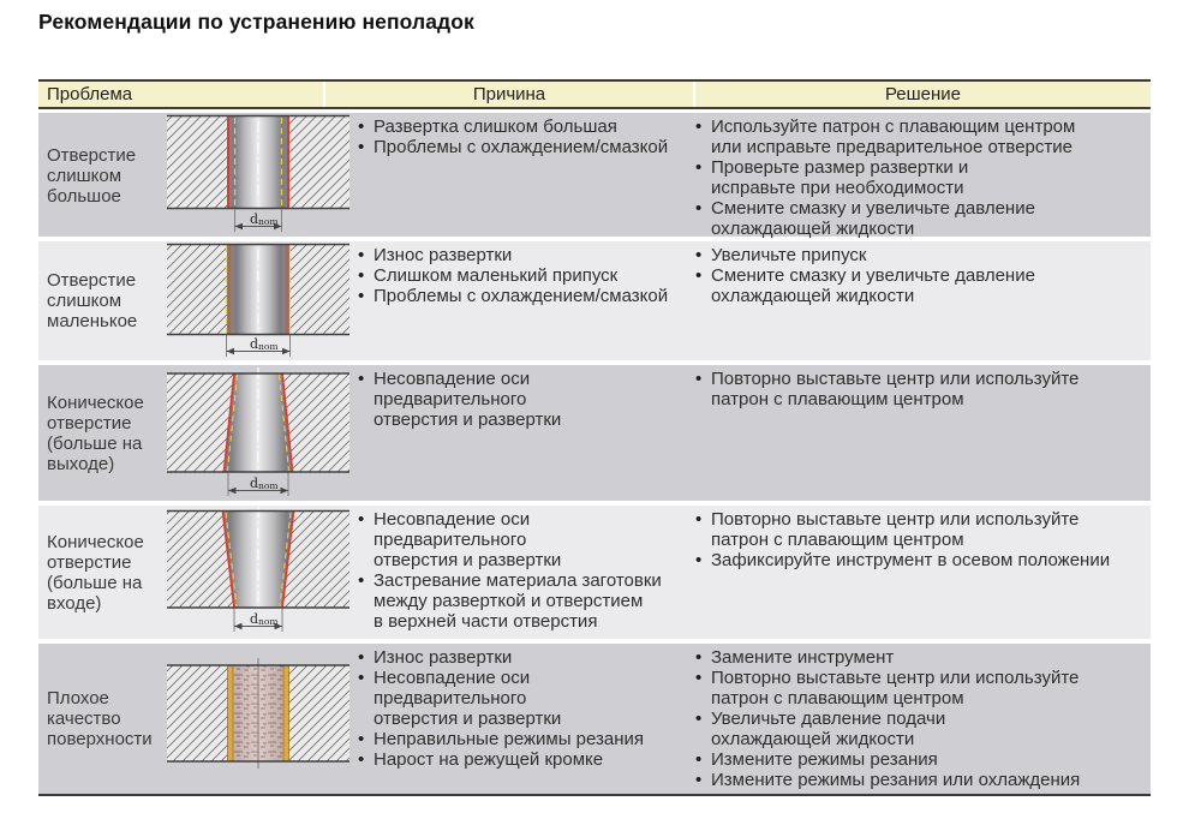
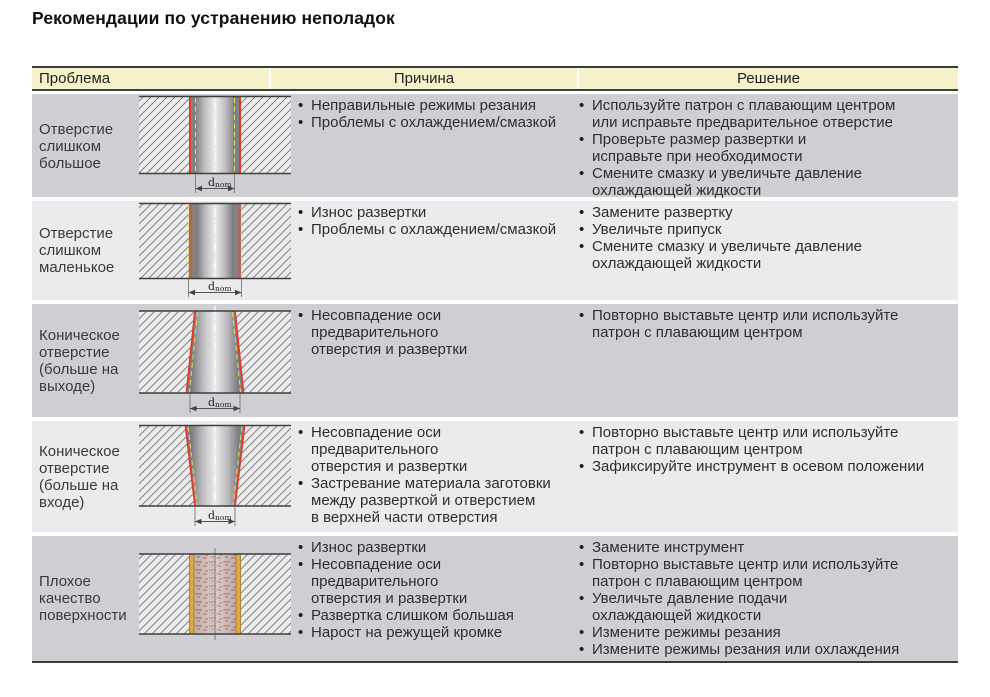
  Рекомендации по устранению неполадок
  Проблема
  Причина
  Решение
  Отверстие
  слишком
  большое
  dnom
- Развертка слишком большая
+ Неправильные режимы резания
  Проблемы с охлаждением/смазкой
  Используйте патрон с плавающим центром
  или исправьте предварительное отверстие
  Проверьте размер развертки и
  исправьте при необходимости
  Смените смазку и увеличьте давление
  охлаждающей жидкости
  Отверстие
  слишком
  маленькое
  dnom
  Износ развертки
- Слишком маленький припуск
  Проблемы с охлаждением/смазкой
+ Замените развертку
  Увеличьте припуск
  Смените смазку и увеличьте давление
  охлаждающей жидкости
  Коническое
  отверстие
  (больше на
  выходе)
  dnom
  Несовпадение оси
  предварительного
  отверстия и развертки
  Повторно выставьте центр или используйте
  патрон с плавающим центром
  Коническое
  отверстие
  (больше на
  входе)
  dnom
  Несовпадение оси
  предварительного
  отверстия и развертки
  Застревание материала заготовки
  между разверткой и отверстием
  в верхней части отверстия
  Повторно выставьте центр или используйте
  патрон с плавающим центром
  Зафиксируйте инструмент в осевом положении
  Плохое
  качество
  поверхности
  Износ развертки
  Несовпадение оси
  предварительного
  отверстия и развертки
- Неправильные режимы резания
+ Развертка слишком большая
  Нарост на режущей кромке
  Замените инструмент
  Повторно выставьте центр или используйте
  патрон с плавающим центром
  Увеличьте давление подачи
  охлаждающей жидкости
  Измените режимы резания
  Измените режимы резания или охлаждения
